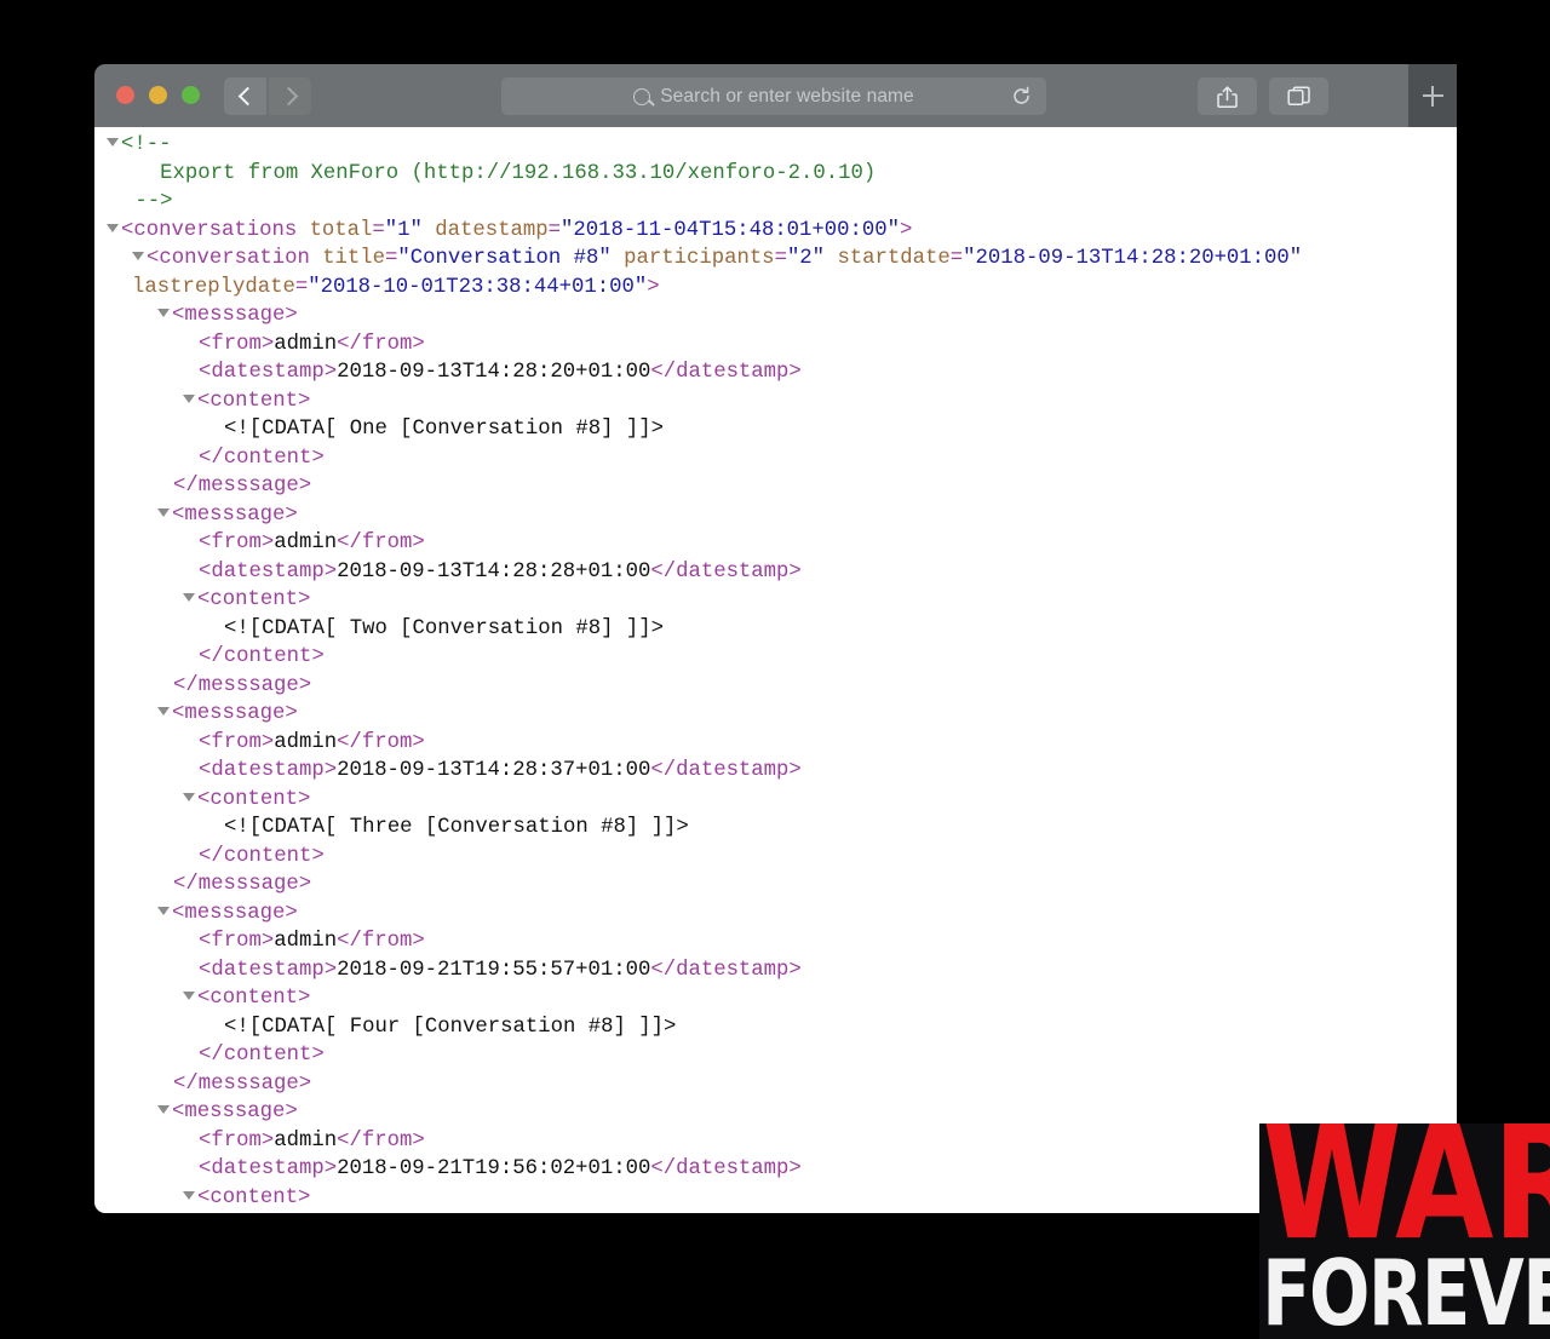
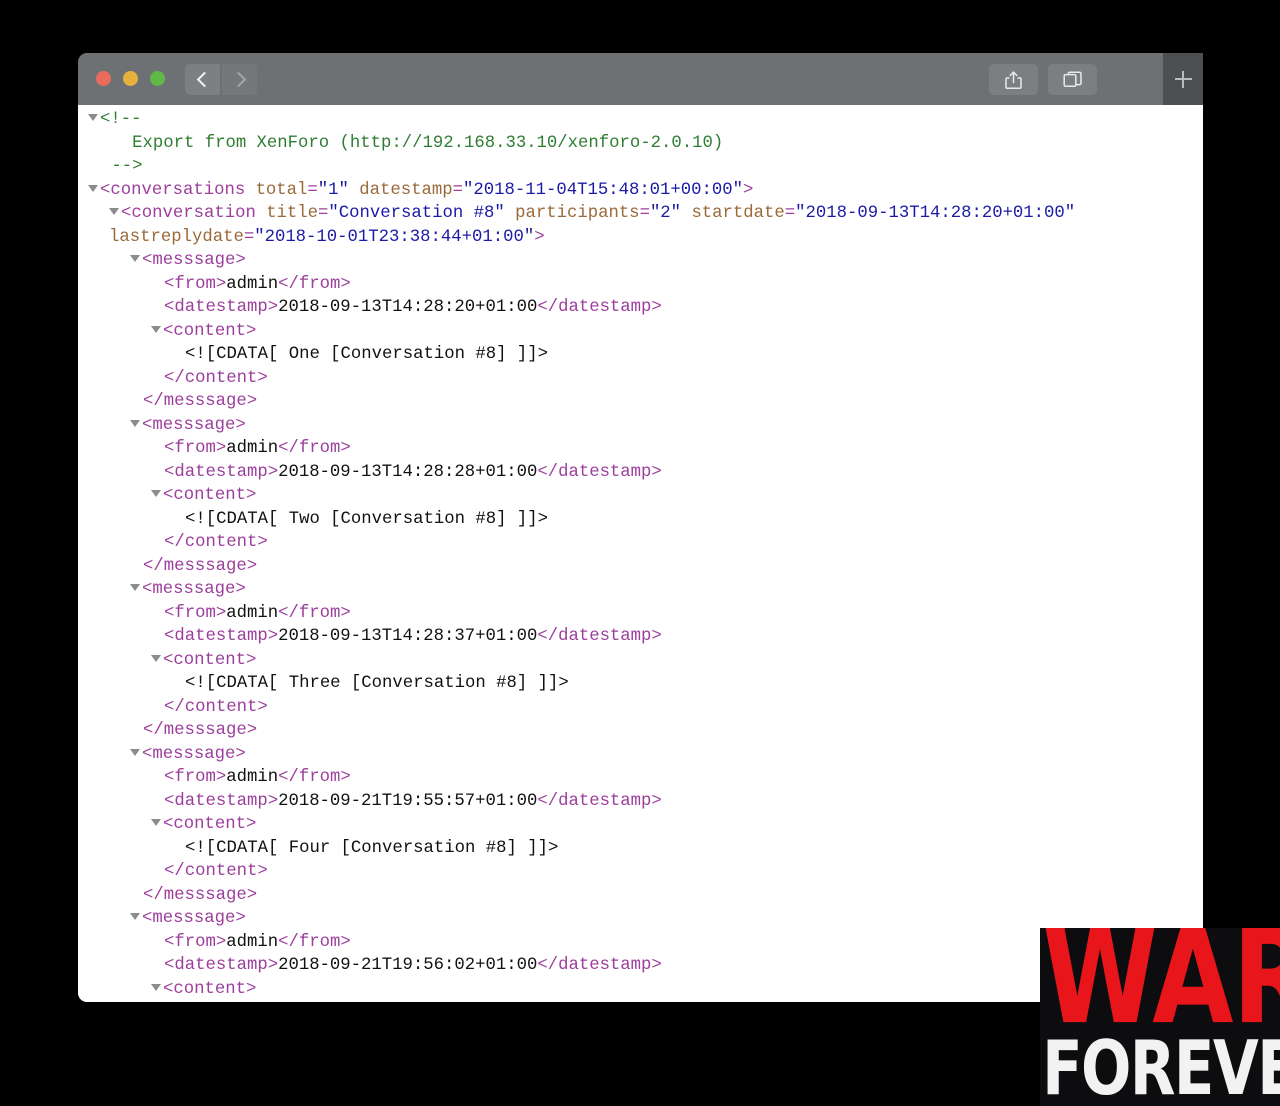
- Search or enter website name
  <!--
  Export from XenForo (http://192.168.33.10/xenforo-2.0.10)
  -->
  <conversations total="1" datestamp="2018-11-04T15:48:01+00:00">
  <conversation title="Conversation #8" participants="2" startdate="2018-09-13T14:28:20+01:00" lastreplydate="2018-10-01T23:38:44+01:00">
  <messsage>
  <from>admin</from>
  <datestamp>2018-09-13T14:28:20+01:00</datestamp>
  <content>
  <![CDATA[ One [Conversation #8] ]]>
  </content>
  </messsage>
  <messsage>
  <from>admin</from>
  <datestamp>2018-09-13T14:28:28+01:00</datestamp>
  <content>
  <![CDATA[ Two [Conversation #8] ]]>
  </content>
  </messsage>
  <messsage>
  <from>admin</from>
  <datestamp>2018-09-13T14:28:37+01:00</datestamp>
  <content>
  <![CDATA[ Three [Conversation #8] ]]>
  </content>
  </messsage>
  <messsage>
  <from>admin</from>
  <datestamp>2018-09-21T19:55:57+01:00</datestamp>
  <content>
  <![CDATA[ Four [Conversation #8] ]]>
  </content>
  </messsage>
  <messsage>
  <from>admin</from>
  <datestamp>2018-09-21T19:56:02+01:00</datestamp>
  <content>
  WAR
  FOREVE
